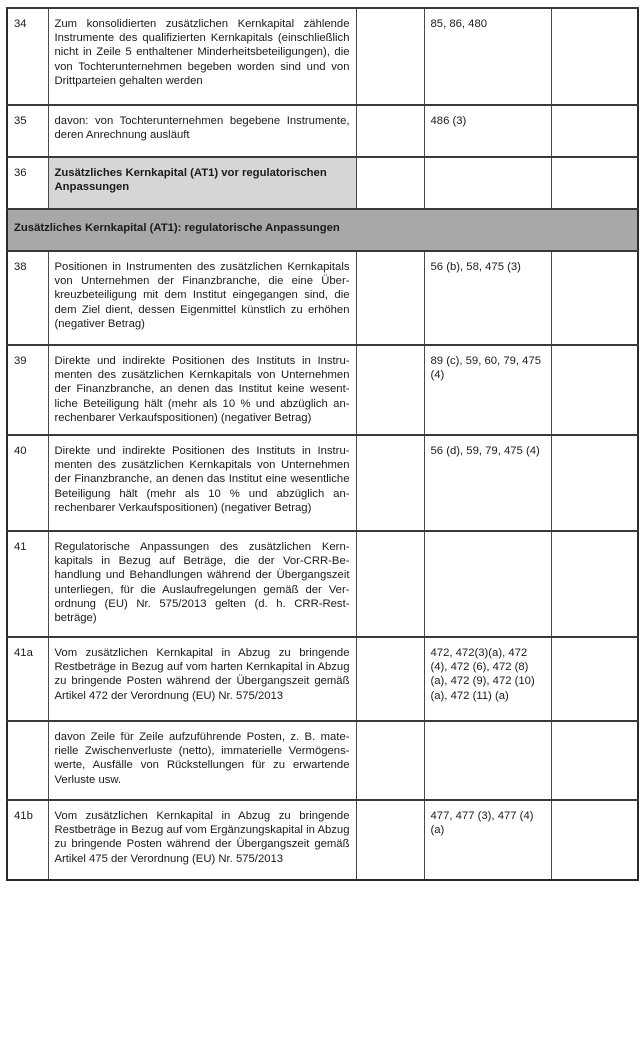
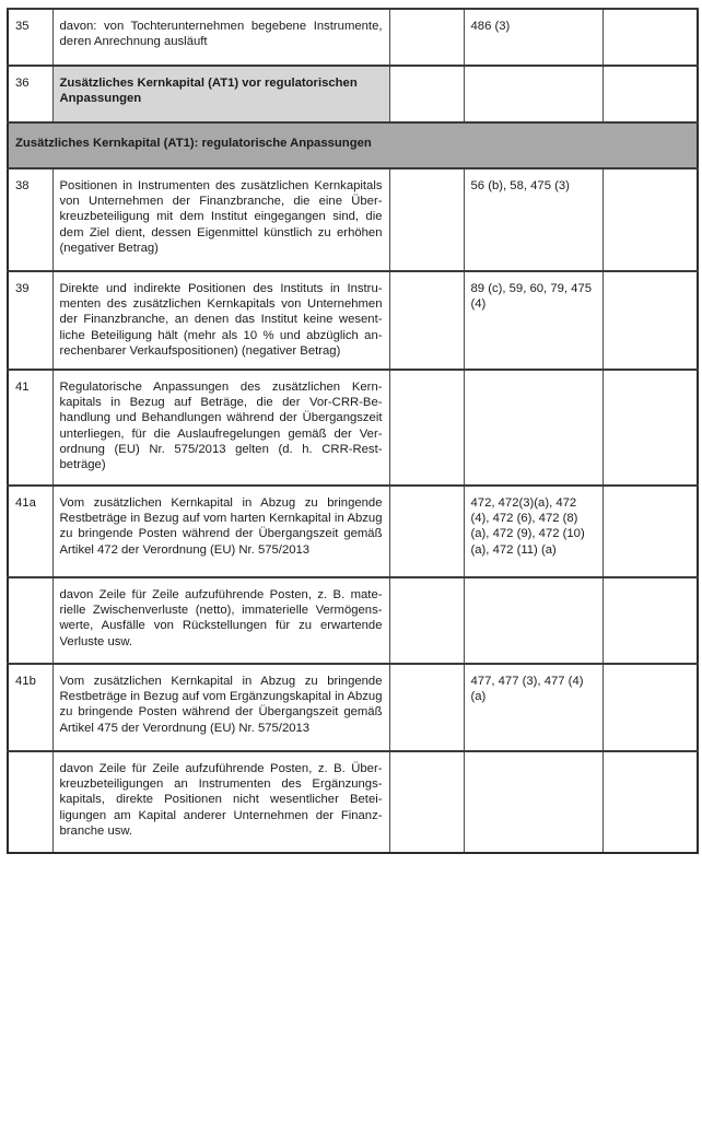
- 34	Zum konsolidierten zusätzlichen Kernkapital zählende Instrumente des qualifizierten Kernkapitals (einschließlich nicht in Zeile 5 enthaltener Minderheitsbeteiligungen), die von Tochterunternehmen begeben worden sind und von Drittparteien gehalten werden		85, 86, 480
  35	davon: von Tochterunternehmen begebene Instrumente, deren Anrechnung ausläuft		486 (3)
  36	Zusätzliches Kernkapital (AT1) vor regulatorischen Anpassungen
  Zusätzliches Kernkapital (AT1): regulatorische Anpassungen
  38	Positionen in Instrumenten des zusätzlichen Kernkapitals von Unternehmen der Finanzbranche, die eine Über­kreuzbeteiligung mit dem Institut eingegangen sind, die dem Ziel dient, dessen Eigenmittel künstlich zu erhöhen (negativer Betrag)		56 (b), 58, 475 (3)
  39	Direkte und indirekte Positionen des Instituts in Instru­menten des zusätzlichen Kernkapitals von Unternehmen der Finanzbranche, an denen das Institut keine wesent­liche Beteiligung hält (mehr als 10 % und abzüglich an­rechenbarer Verkaufspositionen) (negativer Betrag)		89 (c), 59, 60, 79, 475 (4)
- 40	Direkte und indirekte Positionen des Instituts in Instru­menten des zusätzlichen Kernkapitals von Unternehmen der Finanzbranche, an denen das Institut eine wesentli­che Beteiligung hält (mehr als 10 % und abzüglich an­rechenbarer Verkaufspositionen) (negativer Betrag)		56 (d), 59, 79, 475 (4)
  41	Regulatorische Anpassungen des zusätzlichen Kern­kapitals in Bezug auf Beträge, die der Vor-CRR-Be­handlung und Behandlungen während der Übergangszeit unterliegen, für die Auslaufregelungen gemäß der Ver­ordnung (EU) Nr. 575/2013 gelten (d. h. CRR-Rest­beträge)
  41a	Vom zusätzlichen Kernkapital in Abzug zu bringende Restbeträge in Bezug auf vom harten Kernkapital in Ab­zug zu bringende Posten während der Übergangszeit gemäß Artikel 472 der Verordnung (EU) Nr. 575/2013		472, 472(3)(a), 472 (4), 472 (6), 472 (8) (a), 472 (9), 472 (10) (a), 472 (11) (a)
  	davon Zeile für Zeile aufzuführende Posten, z. B. mate­rielle Zwischenverluste (netto), immaterielle Vermögens­werte, Ausfälle von Rückstellungen für zu erwartende Verluste usw.
  41b	Vom zusätzlichen Kernkapital in Abzug zu bringende Restbeträge in Bezug auf vom Ergänzungskapital in Ab­zug zu bringende Posten während der Übergangszeit gemäß Artikel 475 der Verordnung (EU) Nr. 575/2013		477, 477 (3), 477 (4) (a)
+ 	davon Zeile für Zeile aufzuführende Posten, z. B. Über­kreuzbeteiligungen an Instrumenten des Ergänzungs­kapitals, direkte Positionen nicht wesentlicher Betei­ligungen am Kapital anderer Unternehmen der Finanz­branche usw.
